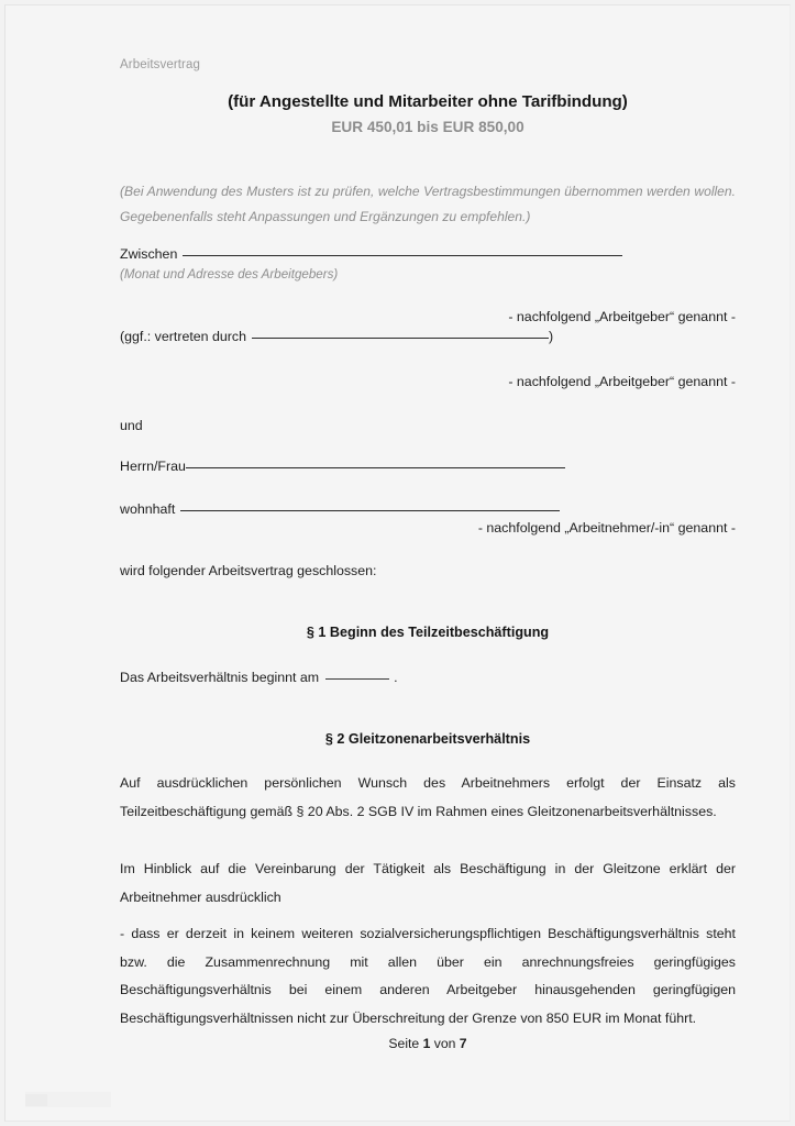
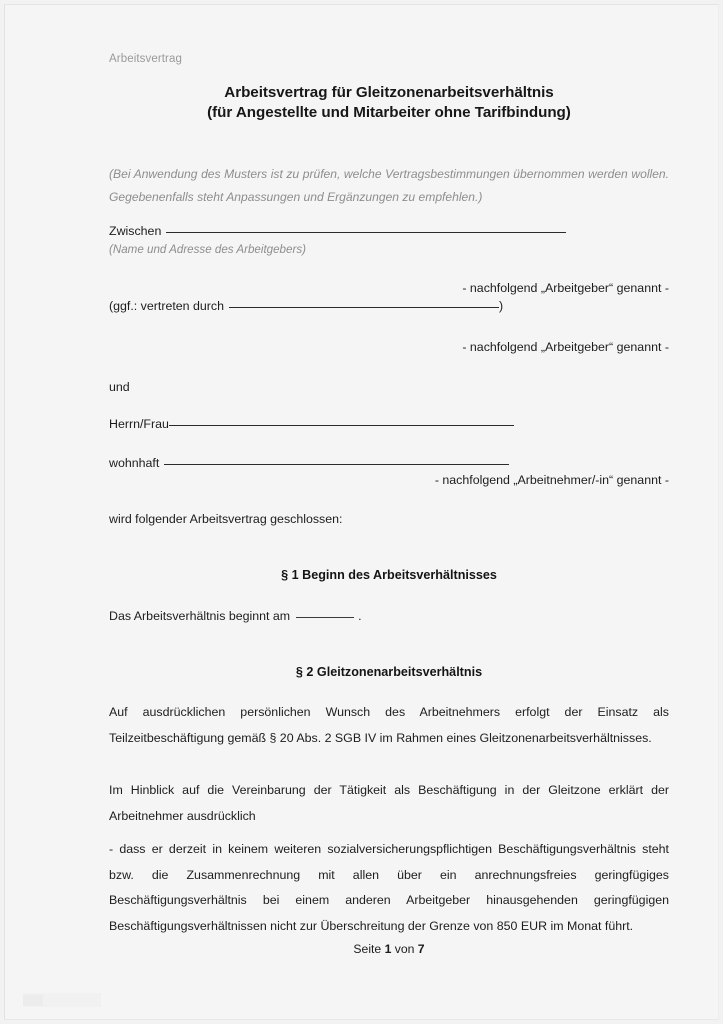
  Arbeitsvertrag
+ Arbeitsvertrag für Gleitzonenarbeitsverhältnis
  (für Angestellte und Mitarbeiter ohne Tarifbindung)
- EUR 450,01 bis EUR 850,00
  (Bei Anwendung des Musters ist zu prüfen, welche Vertragsbestimmungen übernommen werden wollen. Gegebenenfalls steht Anpassungen und Ergänzungen zu empfehlen.)
  Zwischen
- (Monat und Adresse des Arbeitgebers)
+ (Name und Adresse des Arbeitgebers)
  - nachfolgend „Arbeitgeber“ genannt -
  (ggf.: vertreten durch )
  - nachfolgend „Arbeitgeber“ genannt -
  und
  Herrn/Frau
  wohnhaft
  - nachfolgend „Arbeitnehmer/-in“ genannt -
  wird folgender Arbeitsvertrag geschlossen:
- § 1 Beginn des Teilzeitbeschäftigung
+ § 1 Beginn des Arbeitsverhältnisses
  Das Arbeitsverhältnis beginnt am .
  § 2 Gleitzonenarbeitsverhältnis
  Auf ausdrücklichen persönlichen Wunsch des Arbeitnehmers erfolgt der Einsatz als Teilzeitbeschäftigung gemäß § 20 Abs. 2 SGB IV im Rahmen eines Gleitzonenarbeitsverhältnisses.
  Im Hinblick auf die Vereinbarung der Tätigkeit als Beschäftigung in der Gleitzone erklärt der Arbeitnehmer ausdrücklich
  - dass er derzeit in keinem weiteren sozialversicherungspflichtigen Beschäftigungsverhältnis steht bzw. die Zusammenrechnung mit allen über ein anrechnungsfreies geringfügiges Beschäftigungsverhältnis bei einem anderen Arbeitgeber hinausgehenden geringfügigen Beschäftigungsverhältnissen nicht zur Überschreitung der Grenze von 850 EUR im Monat führt.
  Seite 1 von 7
